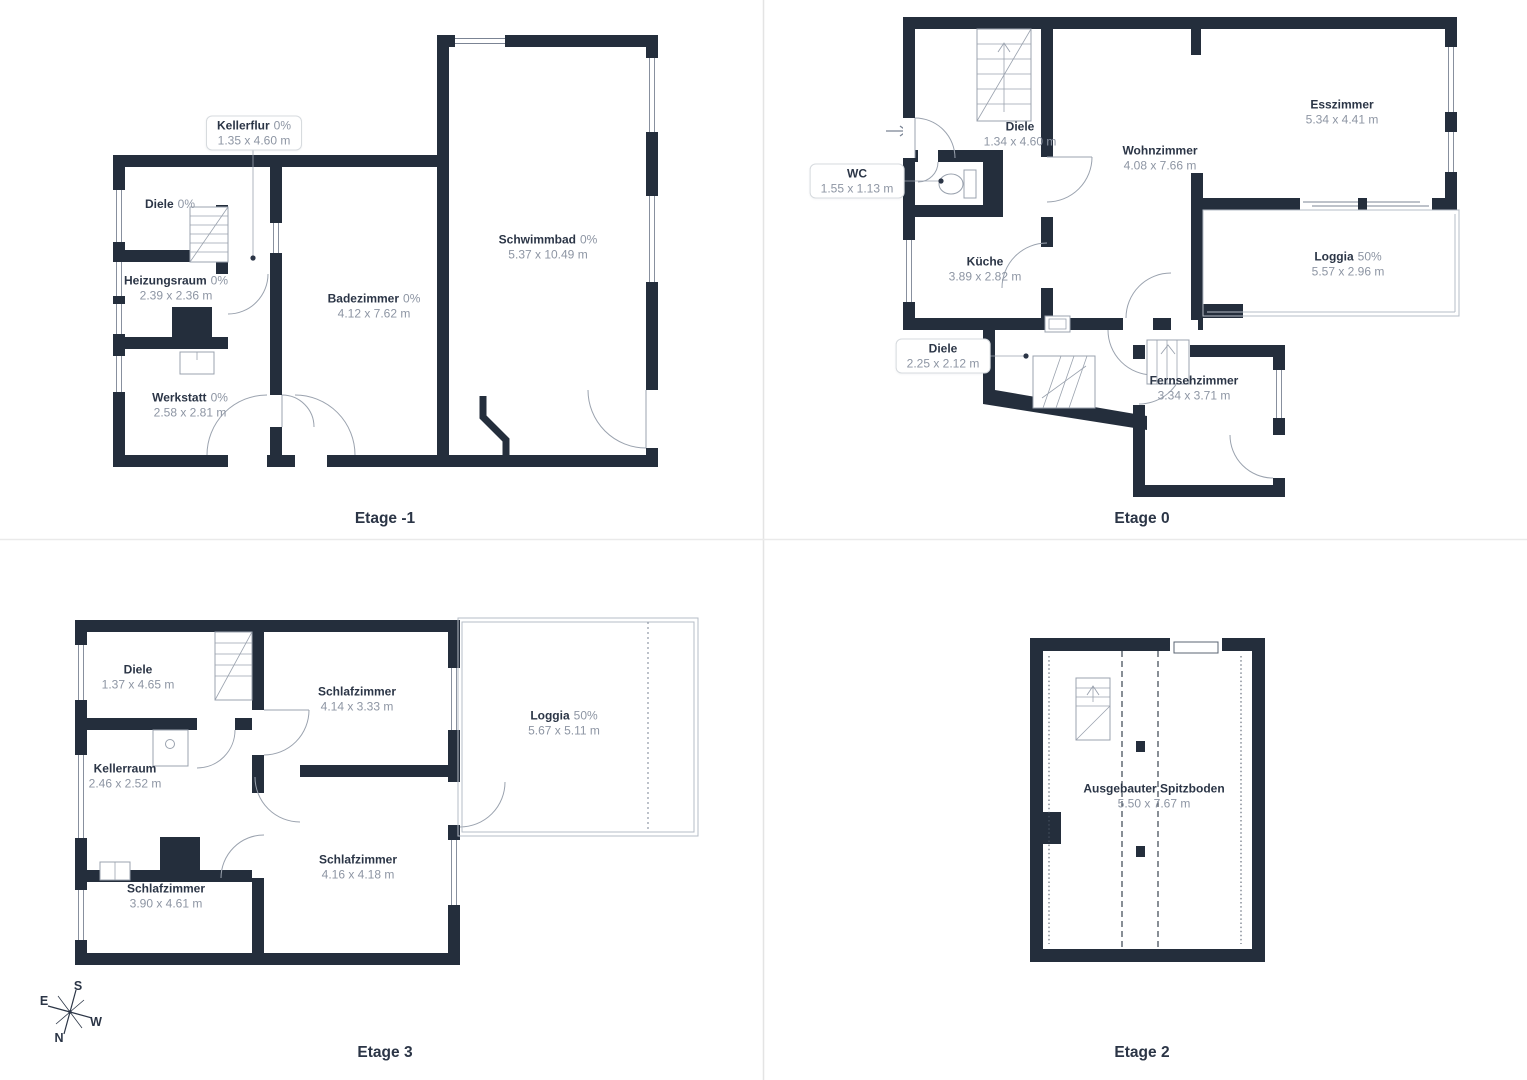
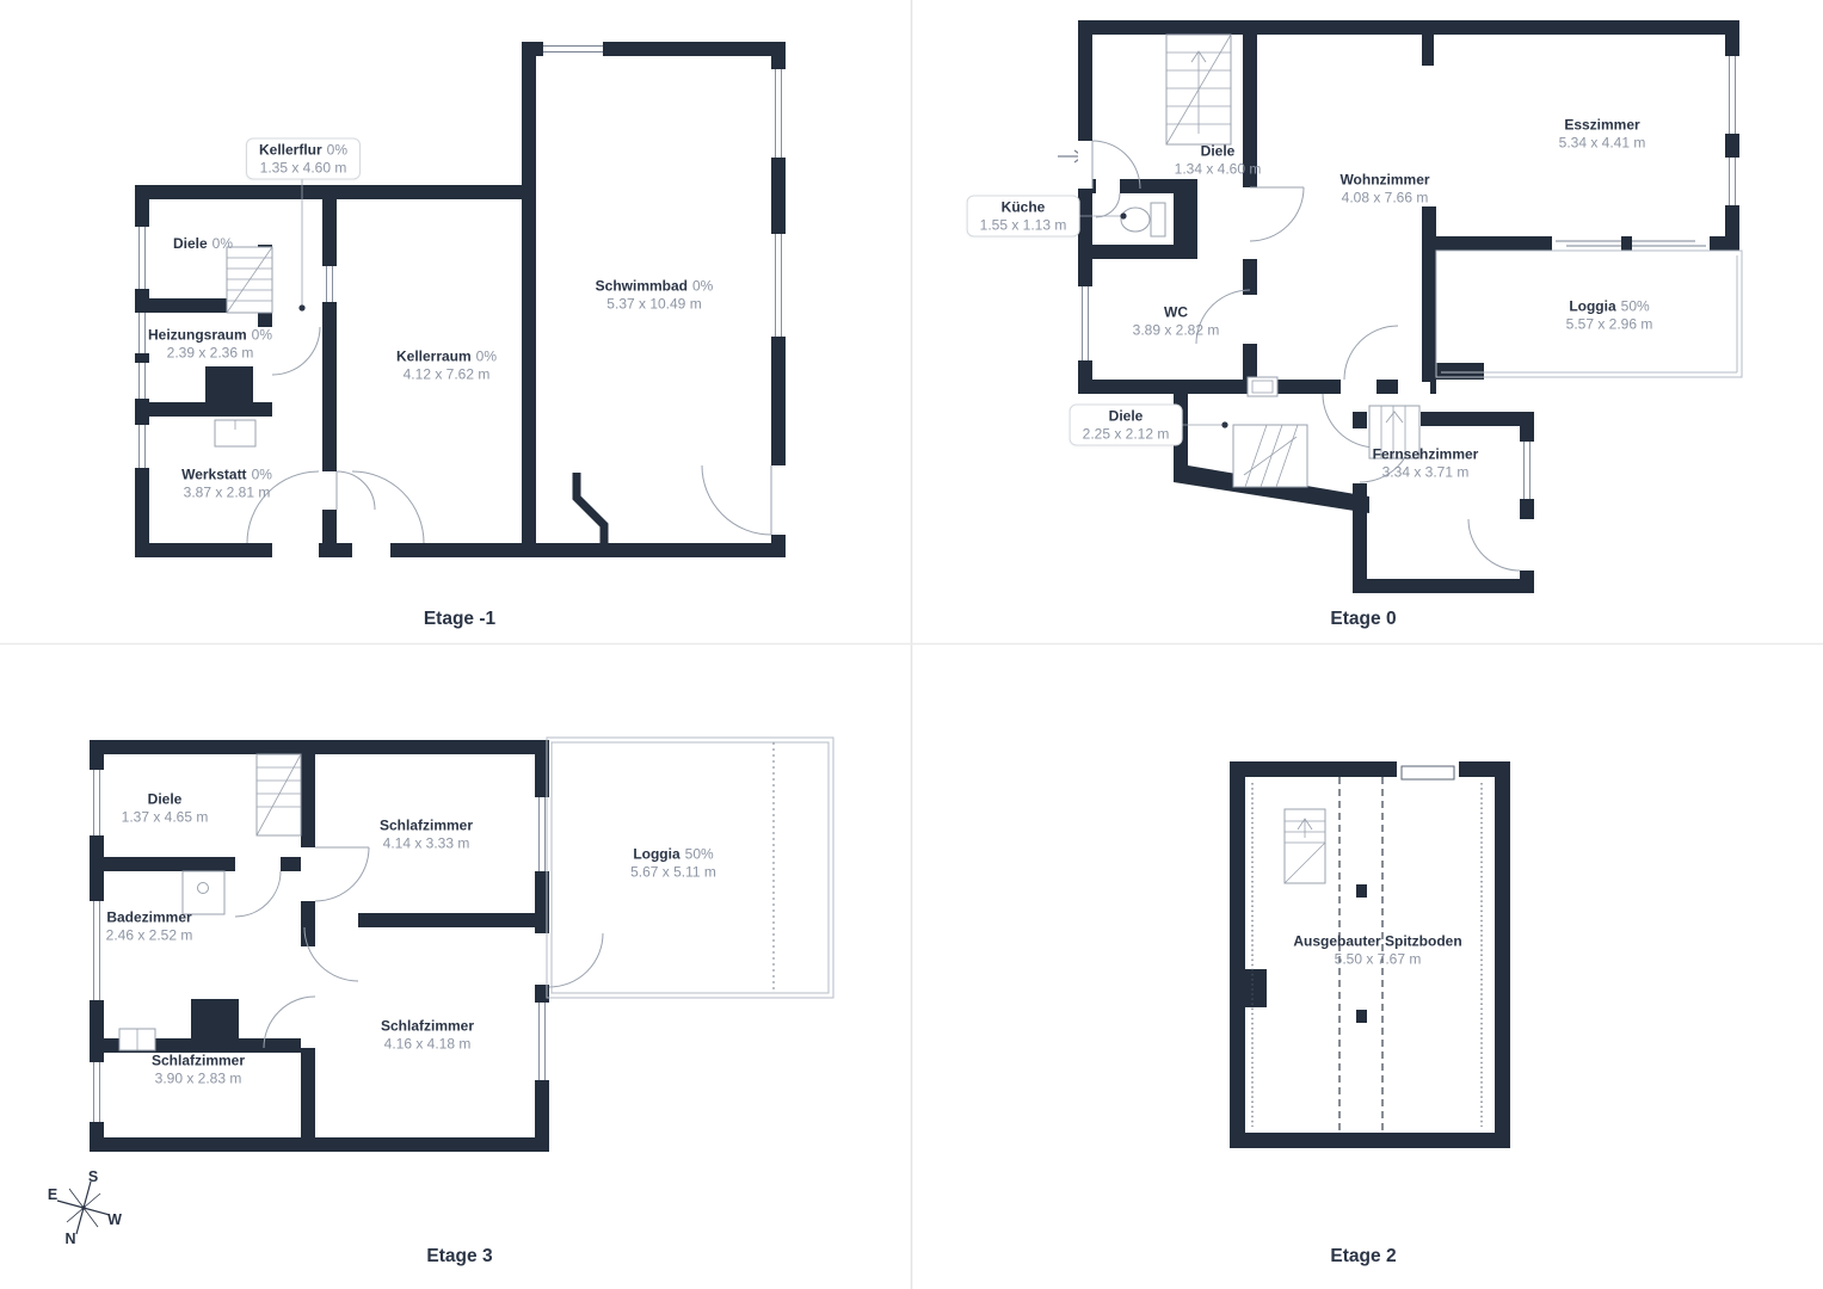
  Kellerflur 0%
  1.35 x 4.60 m
  Diele 0%
  Heizungsraum 0%
  2.39 x 2.36 m
- Badezimmer 0%
+ Kellerraum 0%
  4.12 x 7.62 m
  Schwimmbad 0%
  5.37 x 10.49 m
  Werkstatt 0%
- 2.58 x 2.81 m
+ 3.87 x 2.81 m
  Etage -1
  Diele
  1.34 x 4.60 m
- WC
+ Küche
  1.55 x 1.13 m
  Wohnzimmer
  4.08 x 7.66 m
  Esszimmer
  5.34 x 4.41 m
  Loggia 50%
  5.57 x 2.96 m
- Küche
+ WC
  3.89 x 2.82 m
  Diele
  2.25 x 2.12 m
  Fernsehzimmer
  3.34 x 3.71 m
  Etage 0
  Diele
  1.37 x 4.65 m
  Schlafzimmer
  4.14 x 3.33 m
- Kellerraum
+ Badezimmer
  2.46 x 2.52 m
  Loggia 50%
  5.67 x 5.11 m
  Schlafzimmer
  4.16 x 4.18 m
  Schlafzimmer
- 3.90 x 4.61 m
+ 3.90 x 2.83 m
  Etage 3
  S
  E
  W
  N
  Ausgebauter Spitzboden
  5.50 x 7.67 m
  Etage 2
